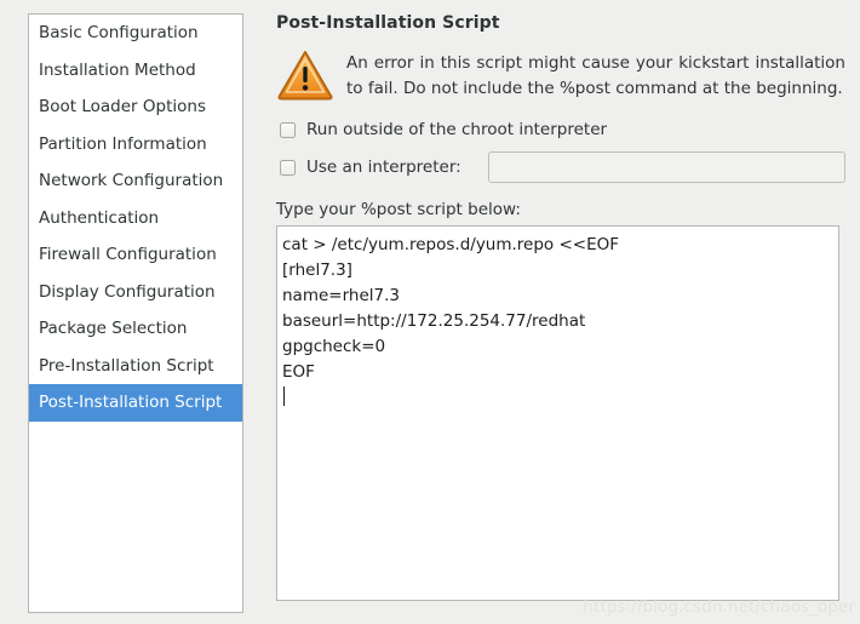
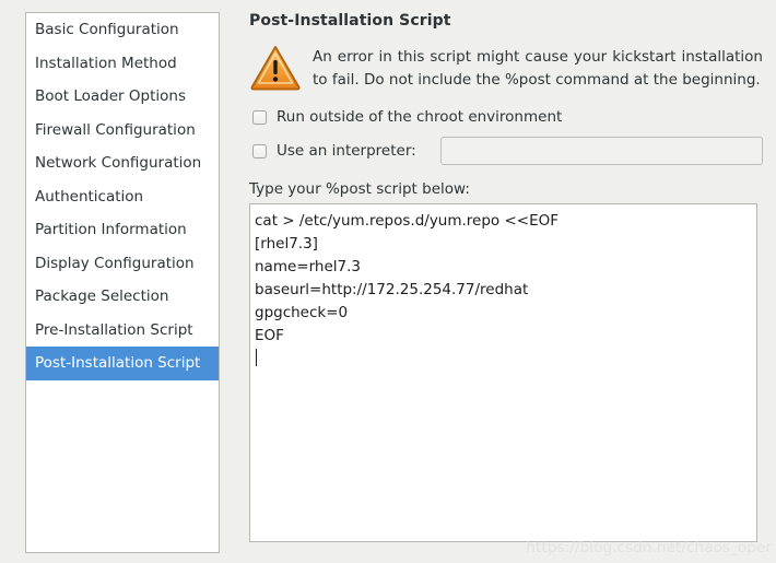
  Basic Configuration
  Installation Method
  Boot Loader Options
- Partition Information
+ Firewall Configuration
  Network Configuration
  Authentication
- Firewall Configuration
+ Partition Information
  Display Configuration
  Package Selection
  Pre-Installation Script
  Post-Installation Script
  Post-Installation Script
  An error in this script might cause your kickstart installation to fail. Do not include the %post command at the beginning.
- Run outside of the chroot interpreter
+ Run outside of the chroot environment
  Use an interpreter:
  Type your %post script below:
  cat > /etc/yum.repos.d/yum.repo <<EOF
  [rhel7.3]
  name=rhel7.3
  baseurl=http://172.25.254.77/redhat
  gpgcheck=0
  EOF
  https://blog.csdn.net/chaos_oper
